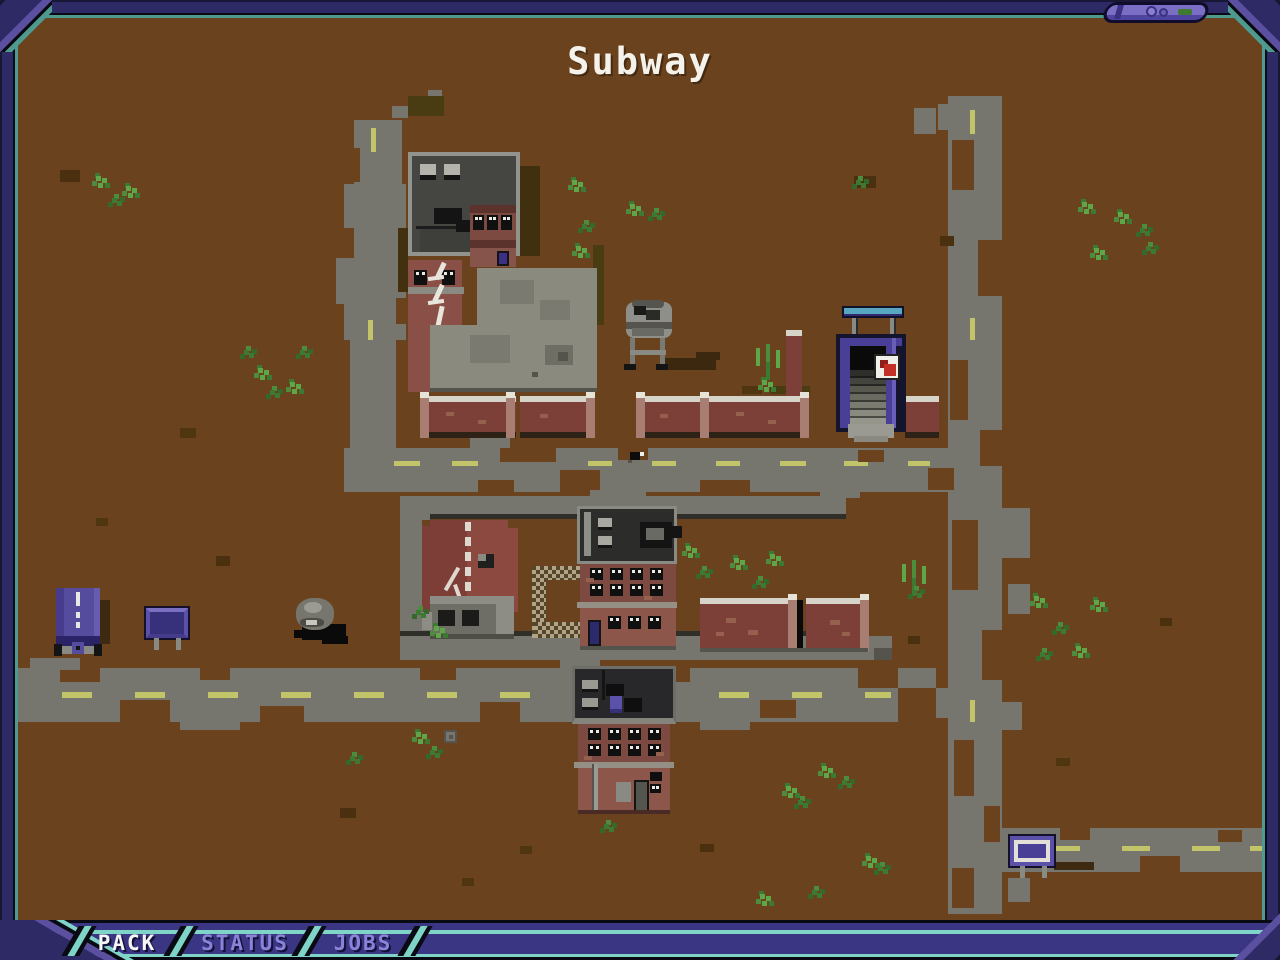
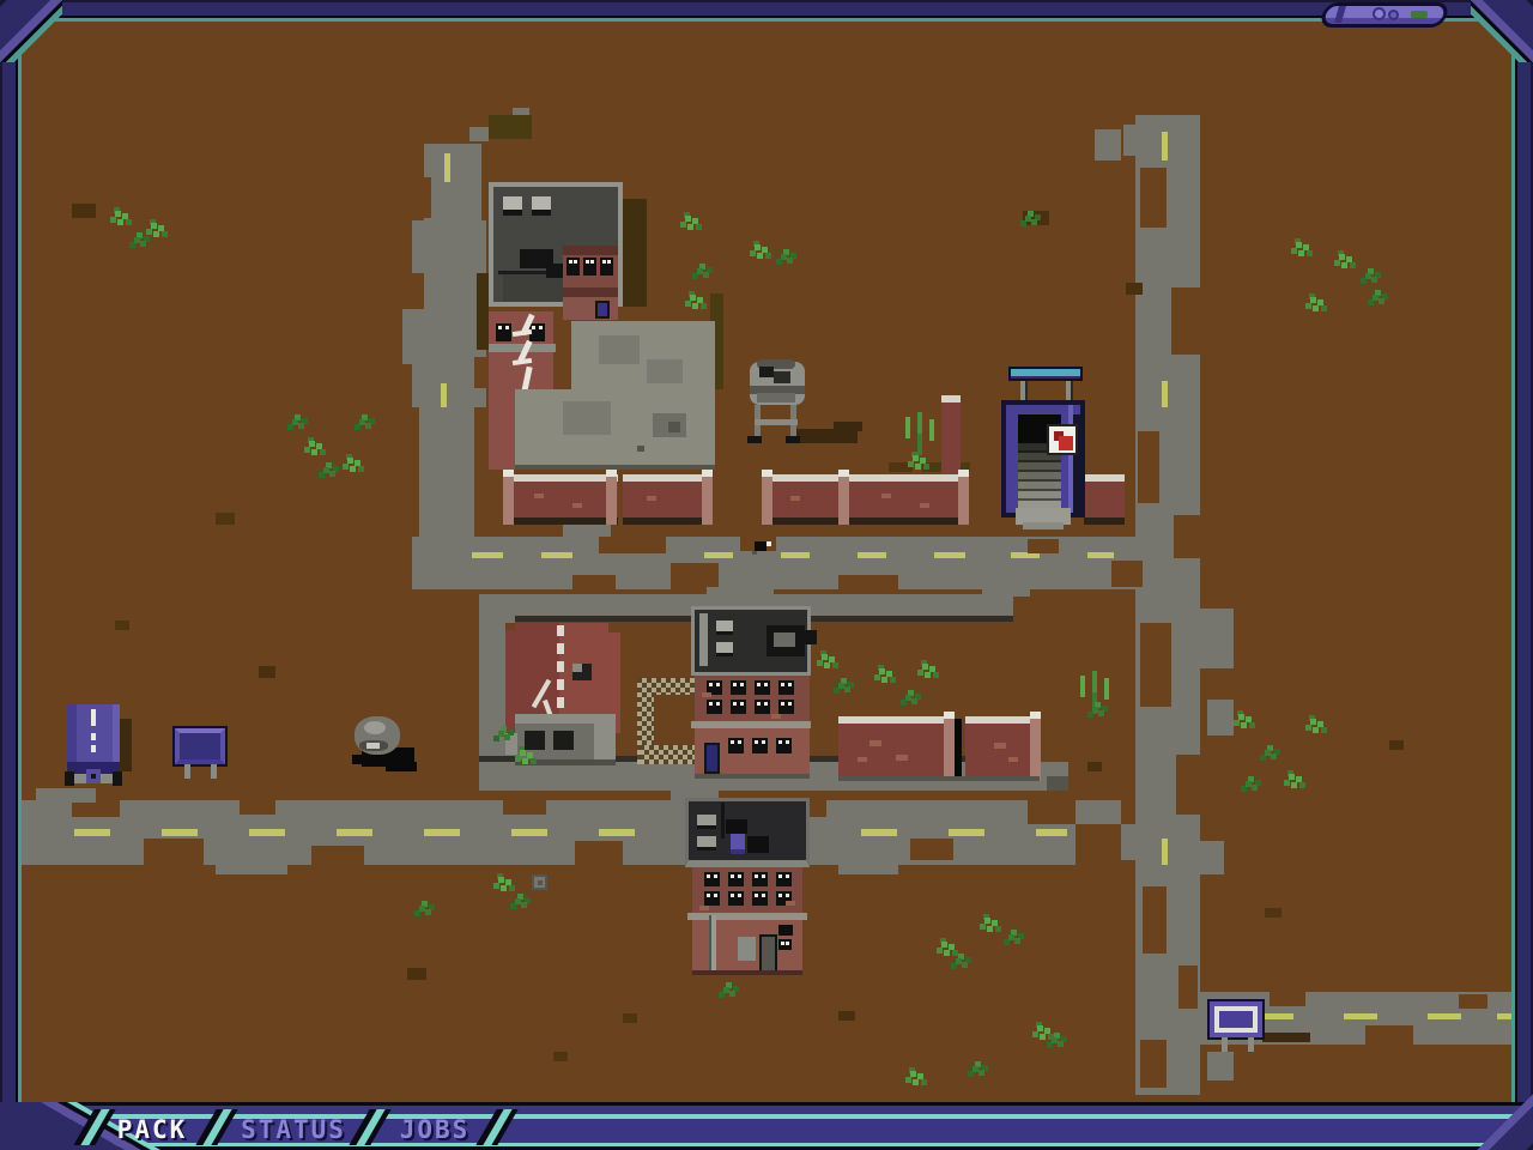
- Subway
  PACK
  STATUS
  JOBS
